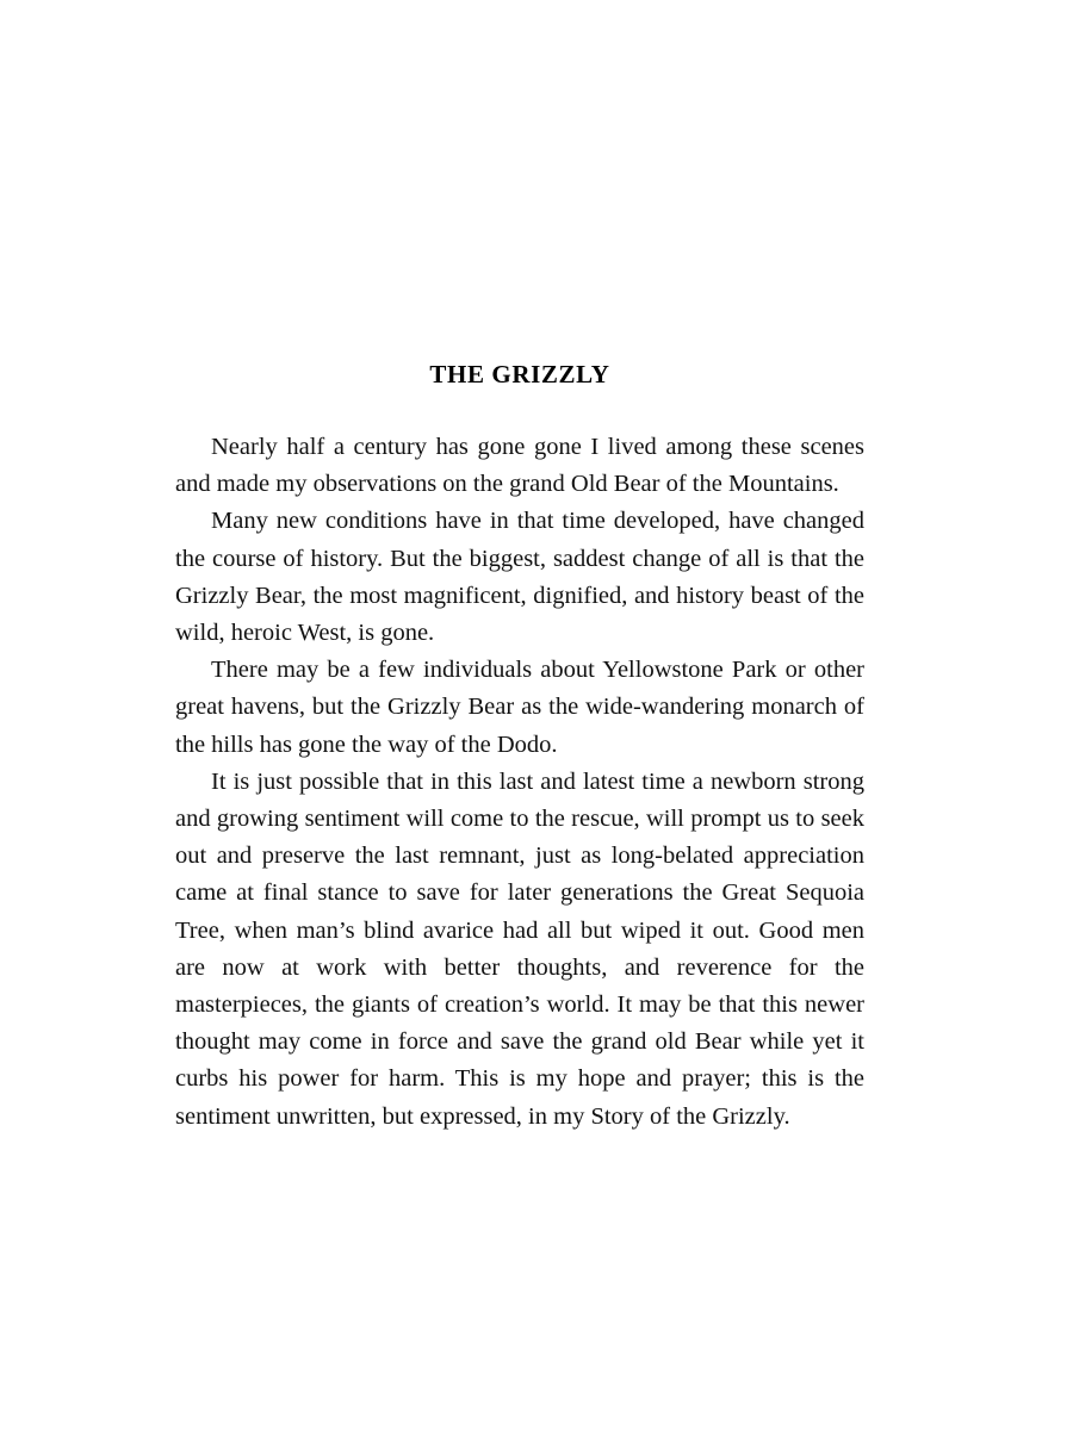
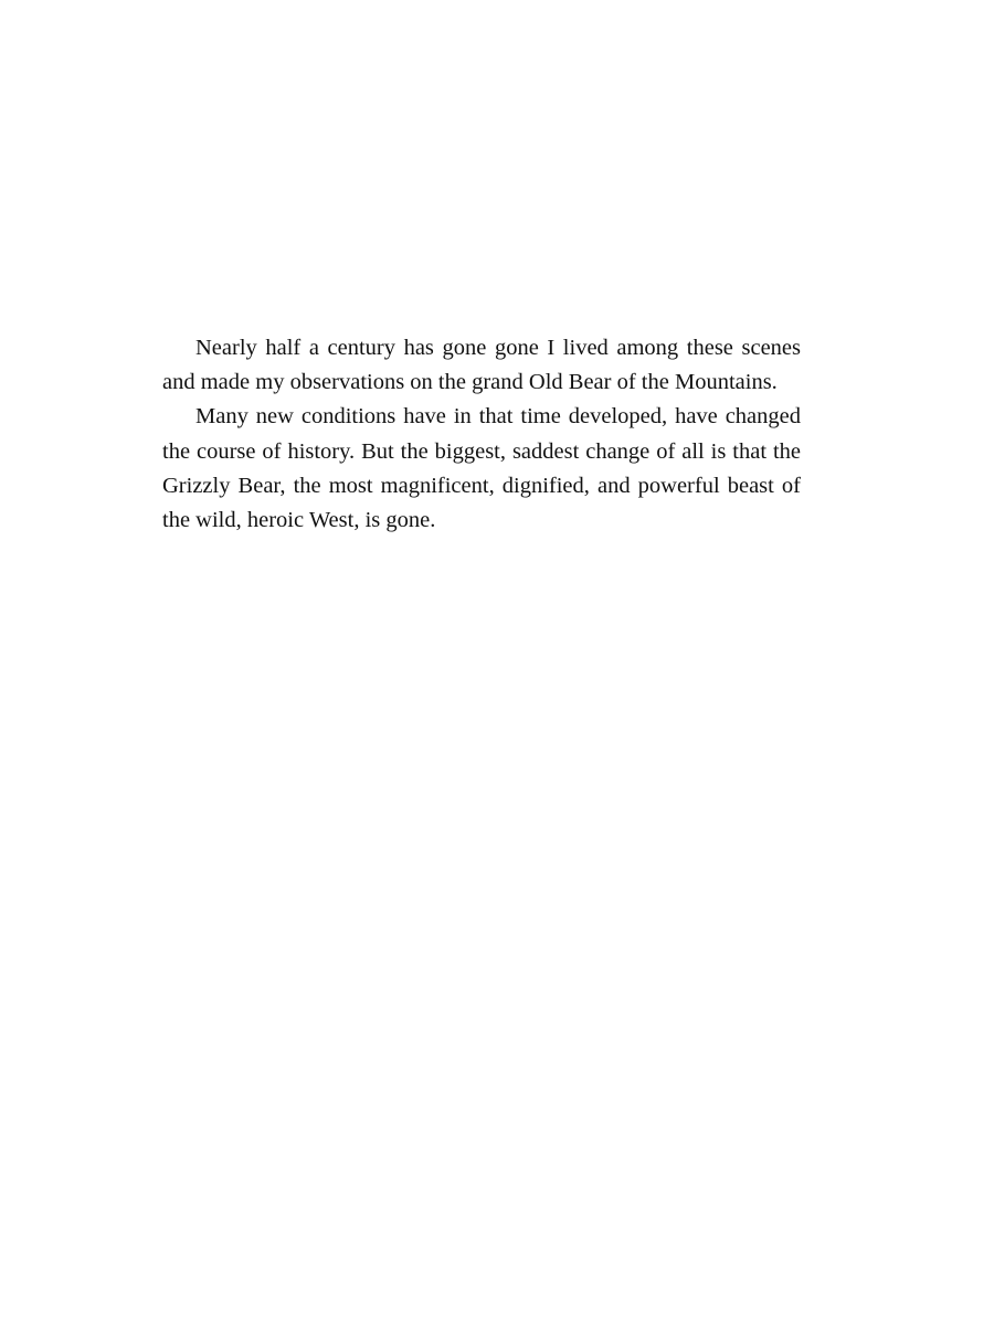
- THE GRIZZLY
  Nearly half a century has gone gone I lived among these scenes and made my observations on the grand Old Bear of the Mountains.
- Many new conditions have in that time developed, have changed the course of history. But the biggest, saddest change of all is that the Grizzly Bear, the most magnificent, dignified, and history beast of the wild, heroic West, is gone.
+ Many new conditions have in that time developed, have changed the course of history. But the biggest, saddest change of all is that the Grizzly Bear, the most magnificent, dignified, and powerful beast of the wild, heroic West, is gone.
- There may be a few individuals about Yellowstone Park or other great havens, but the Grizzly Bear as the wide-wandering monarch of the hills has gone the way of the Dodo.
- It is just possible that in this last and latest time a newborn strong and growing sentiment will come to the rescue, will prompt us to seek out and preserve the last remnant, just as long-belated appreciation came at final stance to save for later generations the Great Sequoia Tree, when man’s blind avarice had all but wiped it out. Good men are now at work with better thoughts, and reverence for the masterpieces, the giants of creation’s world. It may be that this newer thought may come in force and save the grand old Bear while yet it curbs his power for harm. This is my hope and prayer; this is the sentiment unwritten, but expressed, in my Story of the Grizzly.
